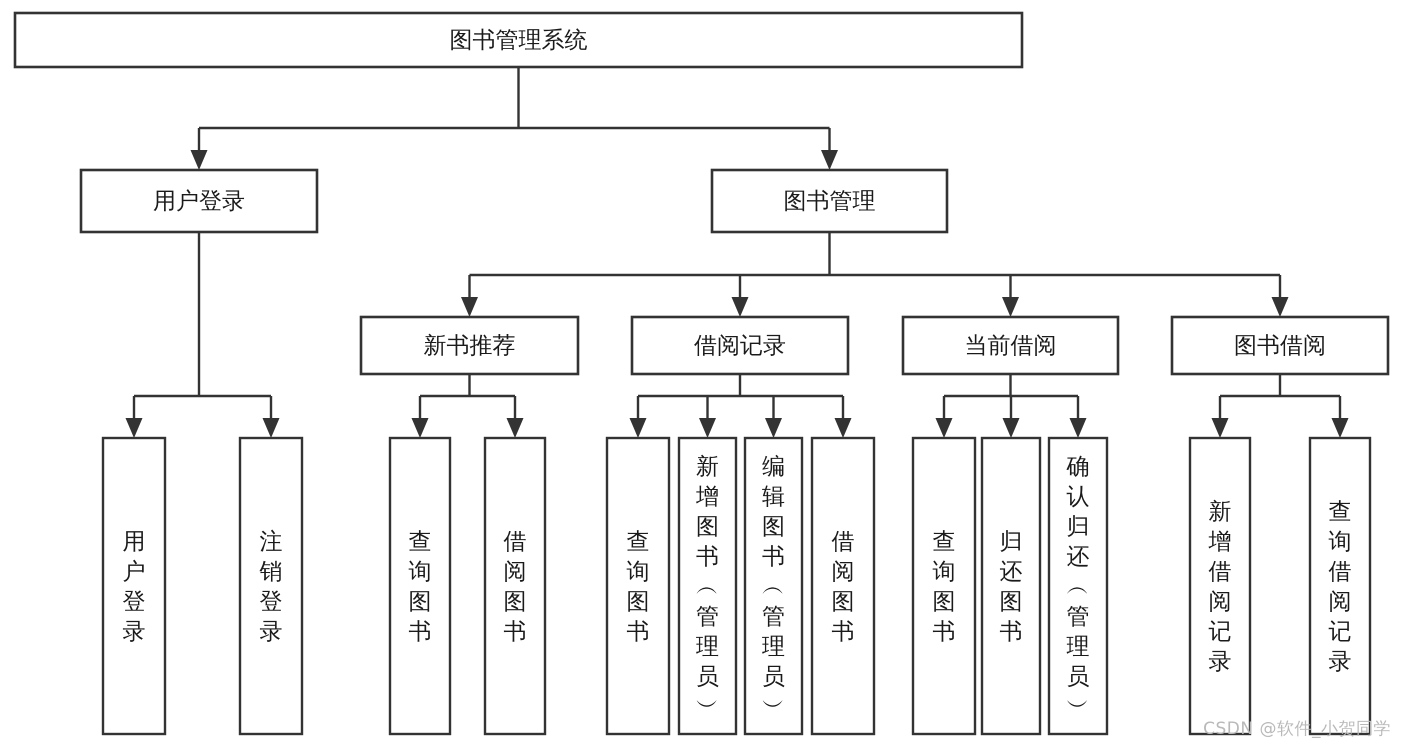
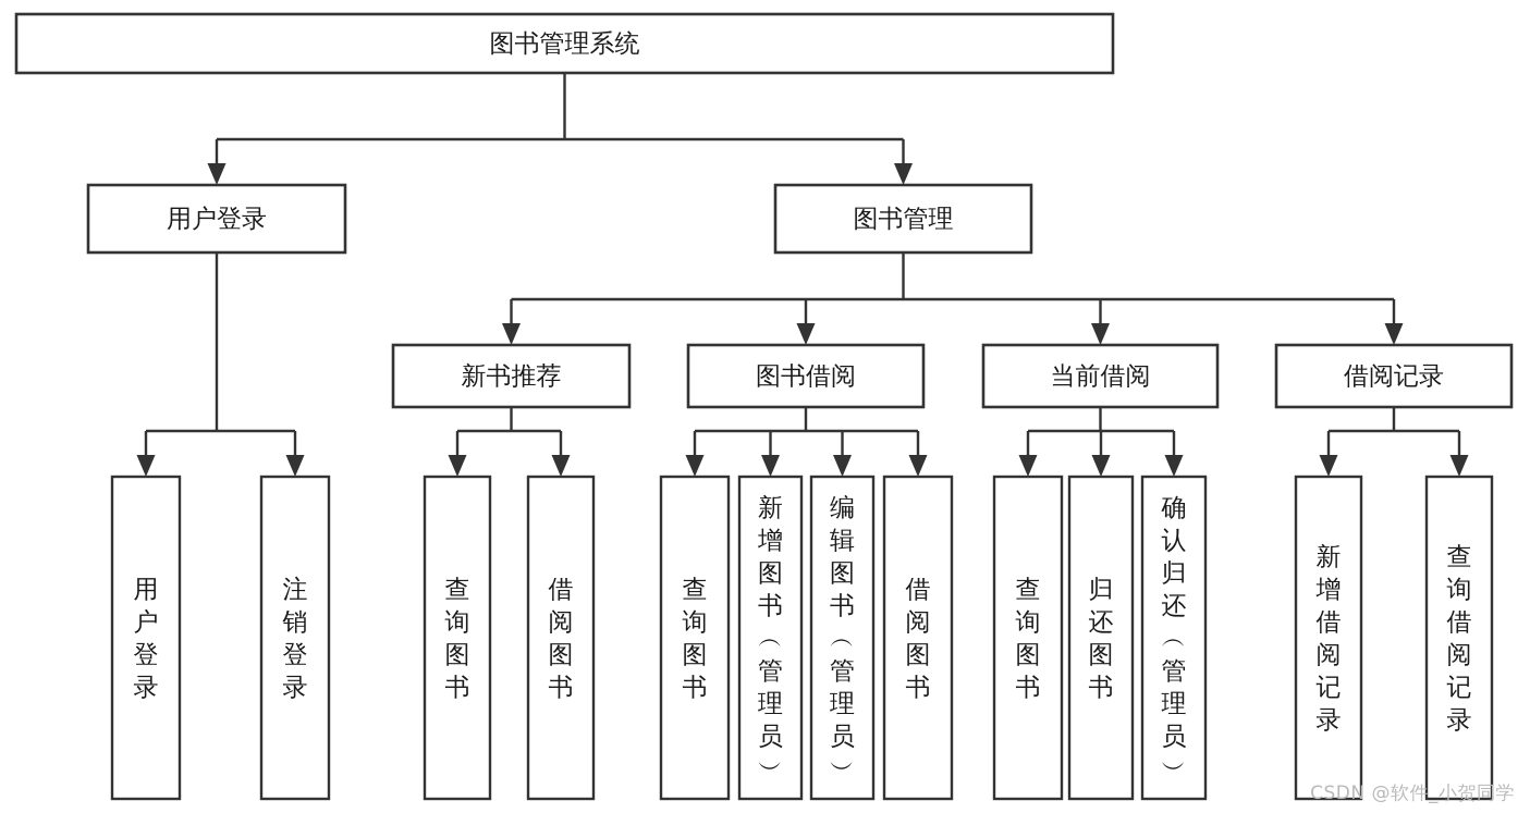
  图书管理系统
  用户登录
  图书管理
  新书推荐
- 借阅记录
+ 图书借阅
  当前借阅
- 图书借阅
+ 借阅记录
  用户登录
  注销登录
  查询图书
  借阅图书
  查询图书
  新增图书 ︵ 管理员 ︶
  编辑图书 ︵ 管理员 ︶
  借阅图书
  查询图书
  归还图书
  确认归还 ︵ 管理员 ︶
  新增借阅记录
  查询借阅记录
  CSDN @软件_小贺同学
